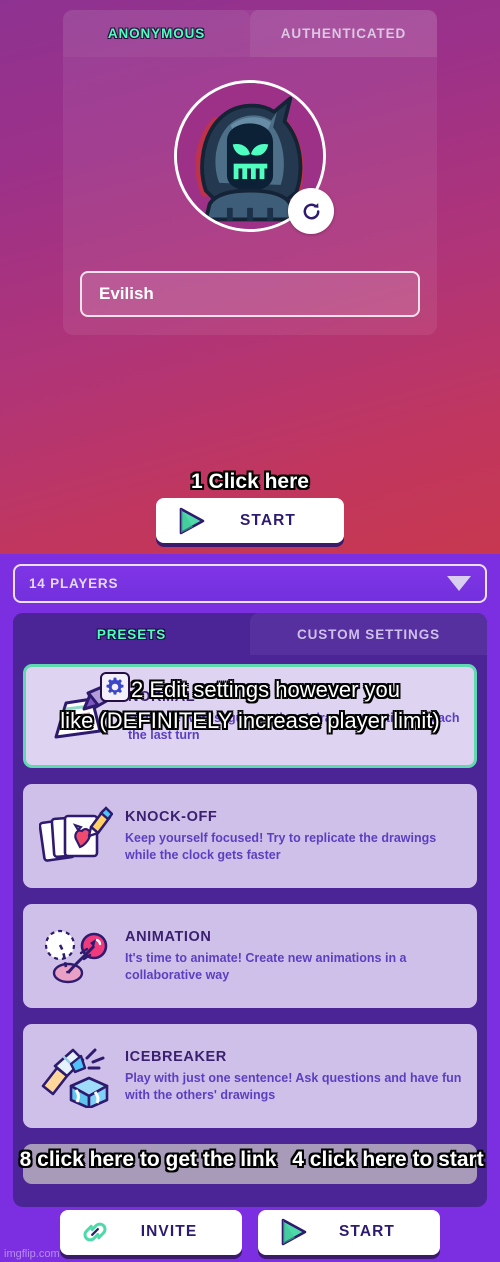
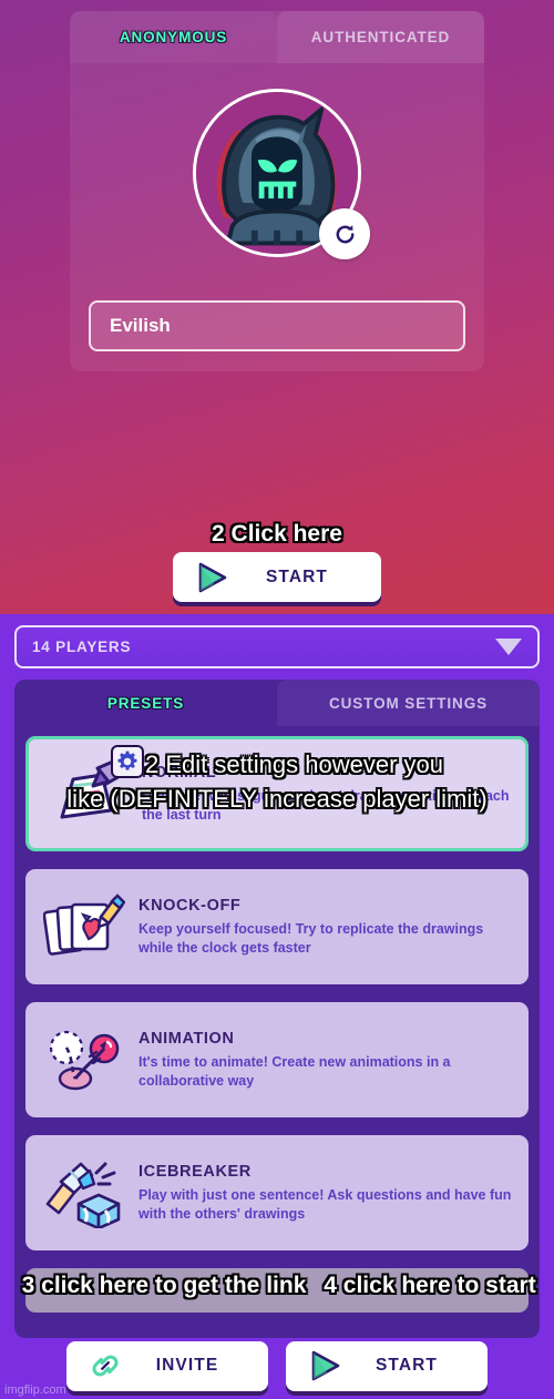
  ANONYMOUS
  AUTHENTICATED
  Evilish
  START
  14 PLAYERS
  PRESETS
  CUSTOM SETTINGS
  NORMAL
  Draw the words, guess others' drawings until you reach the last turn
  KNOCK-OFF
  Keep yourself focused! Try to replicate the drawings while the clock gets faster
  ANIMATION
  It's time to animate! Create new animations in a collaborative way
  ICEBREAKER
  Play with just one sentence! Ask questions and have fun with the others' drawings
  INVITE
  START
- 1 Click here
+ 2 Click here
  2 Edit settings however you
  like (DEFINITELY increase player limit)
- 8 click here to get the link
+ 3 click here to get the link
  4 click here to start
  imgflip.com
